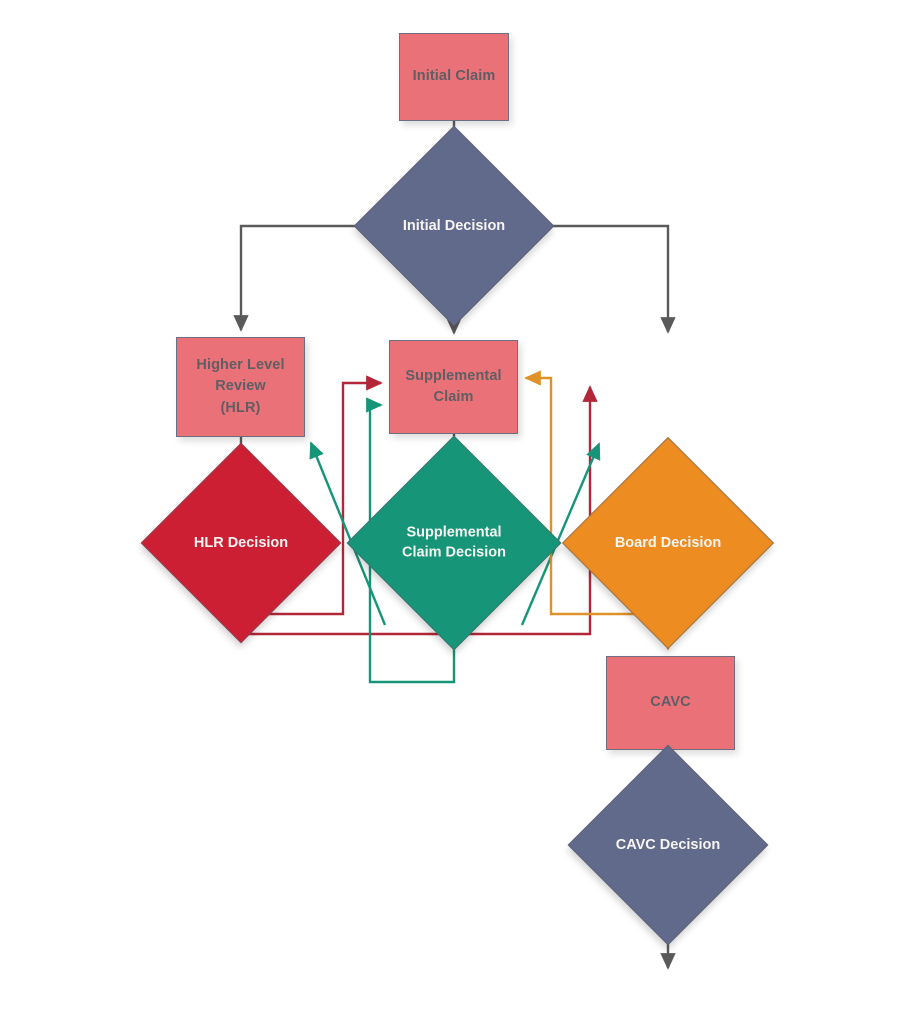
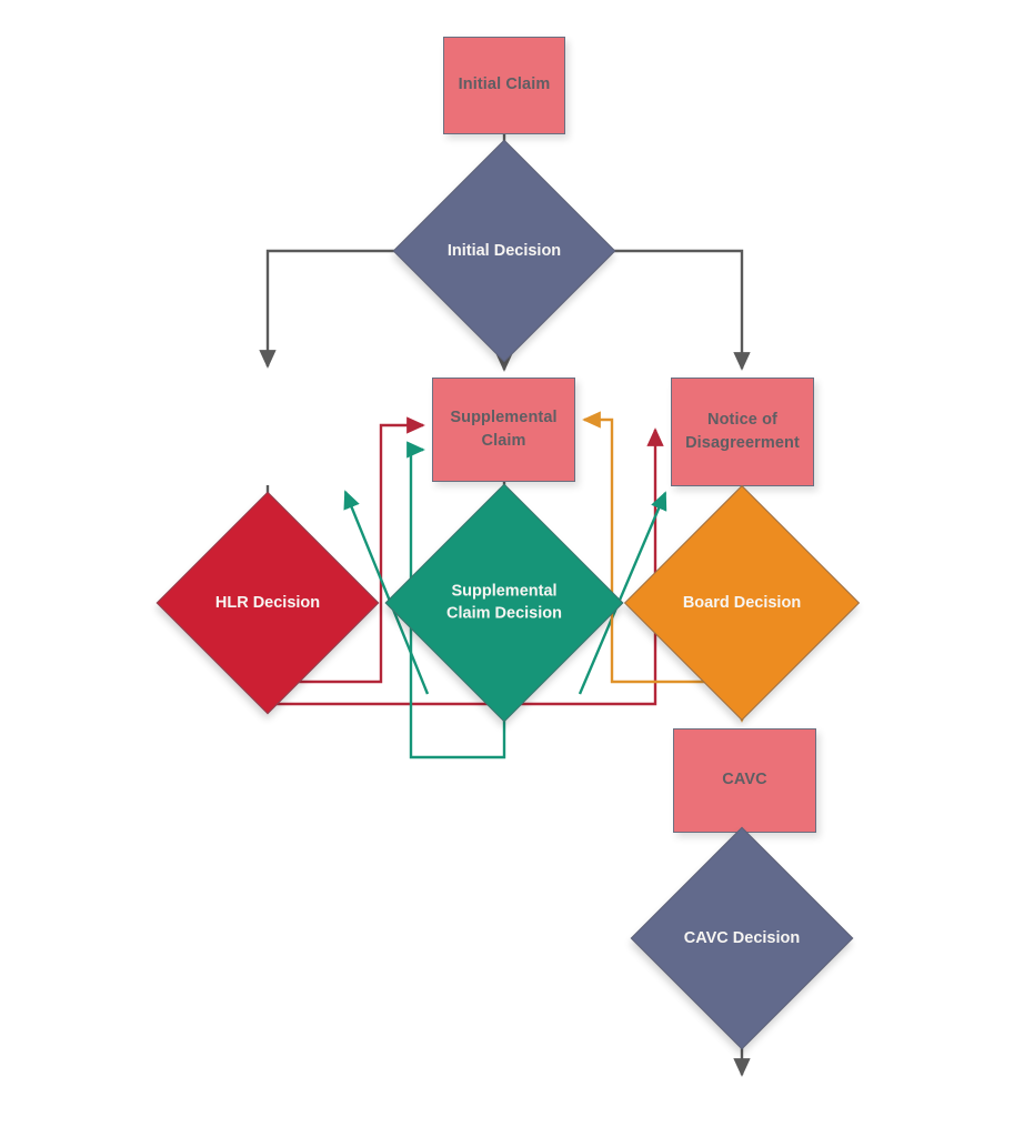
  Initial Claim
  Initial Decision
- Higher Level
- Review
- (HLR)
  Supplemental
  Claim
+ Notice of
+ Disagreerment
  HLR Decision
  Supplemental
  Claim Decision
  Board Decision
  CAVC
  CAVC Decision
